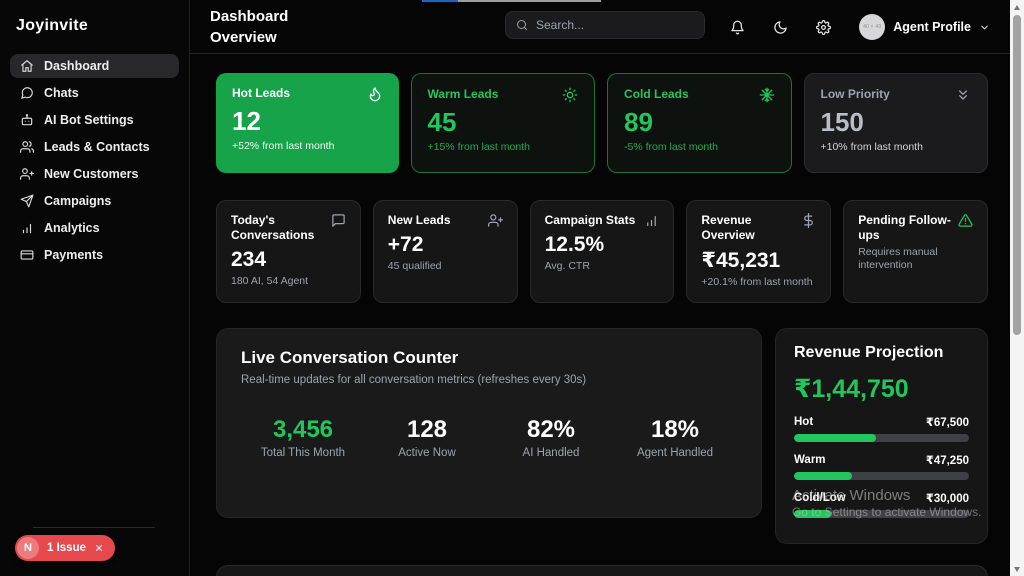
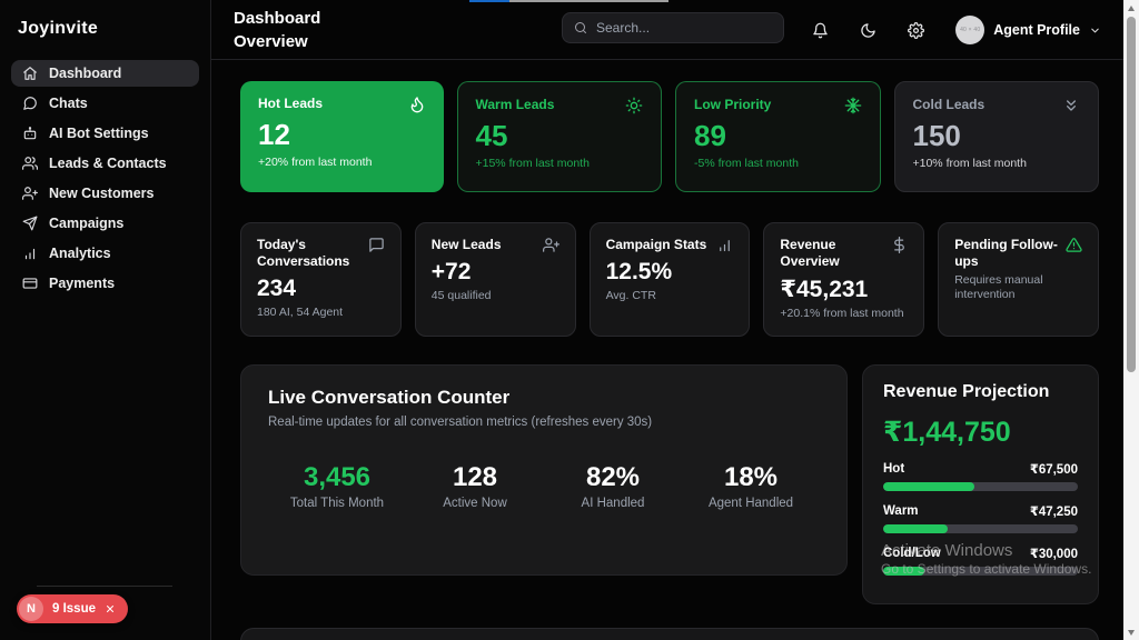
  Joyinvite
  Dashboard
  Chats
  AI Bot Settings
  Leads & Contacts
  New Customers
  Campaigns
  Analytics
  Payments
  N
- 1 Issue
+ 9 Issue
  Dashboard Overview
  Search...
  Agent Profile
  Hot Leads
  12
- +52% from last month
+ +20% from last month
  Warm Leads
  45
  +15% from last month
- Cold Leads
+ Low Priority
  89
  -5% from last month
- Low Priority
+ Cold Leads
  150
  +10% from last month
  Today's Conversations
  234
  180 AI, 54 Agent
  New Leads
  +72
  45 qualified
  Campaign Stats
  12.5%
  Avg. CTR
  Revenue Overview
  ₹45,231
  +20.1% from last month
  Pending Follow-ups
  Requires manual intervention
  Live Conversation Counter
  Real-time updates for all conversation metrics (refreshes every 30s)
  3,456
  Total This Month
  128
  Active Now
  82%
  AI Handled
  18%
  Agent Handled
  Revenue Projection
  ₹1,44,750
  Hot
  ₹67,500
  Warm
  ₹47,250
  Cold/Low
  ₹30,000
  Activate Windows
  Go to Settings to activate Windows.
